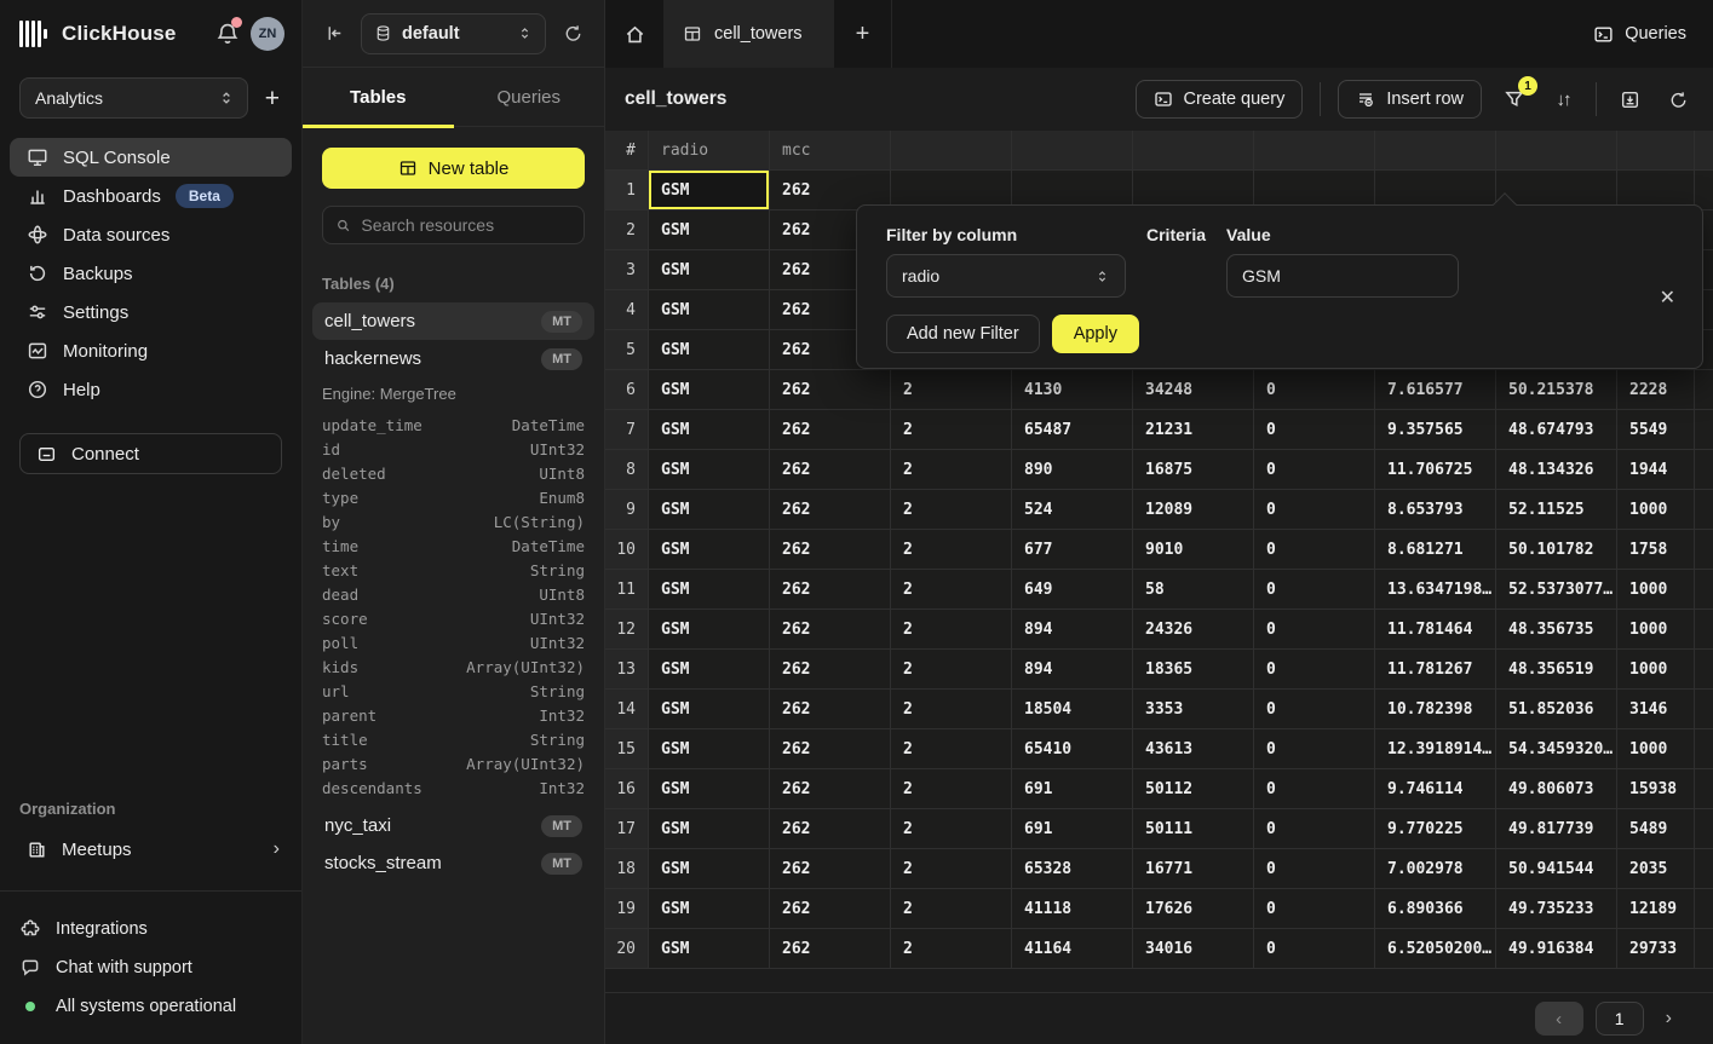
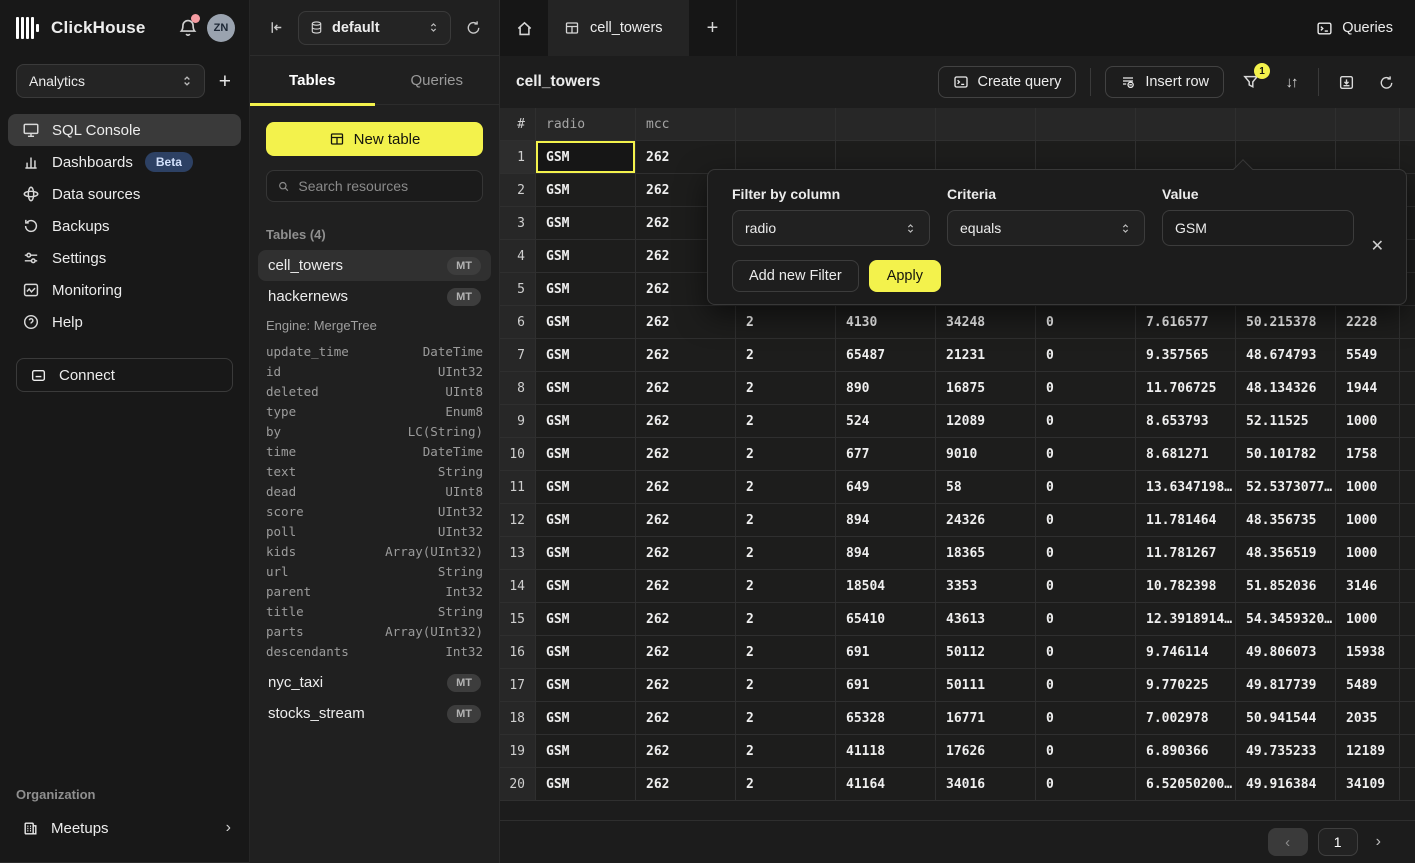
  ClickHouse
  ZN
  Analytics
  +
  SQL Console
  Dashboards
  Beta
  Data sources
  Backups
  Settings
  Monitoring
  Help
  Connect
  Organization
  Meetups
  ›
- Integrations
- Chat with support
- All systems operational
  default
  Tables
  Queries
  New table
  Search resources
  Tables (4)
  cell_towers
  MT
  hackernews
  MT
  Engine: MergeTree
  update_time
  DateTime
  id
  UInt32
  deleted
  UInt8
  type
  Enum8
  by
  LC(String)
  time
  DateTime
  text
  String
  dead
  UInt8
  score
  UInt32
  poll
  UInt32
  kids
  Array(UInt32)
  url
  String
  parent
  Int32
  title
  String
  parts
  Array(UInt32)
  descendants
  Int32
  nyc_taxi
  MT
  stocks_stream
  MT
  cell_towers
  +
  Queries
  cell_towers
  Create query
  Insert row
  1
  ↓↑
  #
  radio
  mcc
  1
  GSM
  262
  2
  GSM
  262
  3
  GSM
  262
  4
  GSM
  262
  5
  GSM
  262
  6
  GSM
  262
  2
  4130
  34248
  0
  7.616577
  50.215378
  2228
  7
  GSM
  262
  2
  65487
  21231
  0
  9.357565
  48.674793
  5549
  8
  GSM
  262
  2
  890
  16875
  0
  11.706725
  48.134326
  1944
  9
  GSM
  262
  2
  524
  12089
  0
  8.653793
  52.11525
  1000
  10
  GSM
  262
  2
  677
  9010
  0
  8.681271
  50.101782
  1758
  11
  GSM
  262
  2
  649
  58
  0
  13.6347198…
  52.5373077…
  1000
  12
  GSM
  262
  2
  894
  24326
  0
  11.781464
  48.356735
  1000
  13
  GSM
  262
  2
  894
  18365
  0
  11.781267
  48.356519
  1000
  14
  GSM
  262
  2
  18504
  3353
  0
  10.782398
  51.852036
  3146
  15
  GSM
  262
  2
  65410
  43613
  0
  12.3918914…
  54.3459320…
  1000
  16
  GSM
  262
  2
  691
  50112
  0
  9.746114
  49.806073
  15938
  17
  GSM
  262
  2
  691
  50111
  0
  9.770225
  49.817739
  5489
  18
  GSM
  262
  2
  65328
  16771
  0
  7.002978
  50.941544
  2035
  19
  GSM
  262
  2
  41118
  17626
  0
  6.890366
  49.735233
  12189
  20
  GSM
  262
  2
  41164
  34016
  0
  6.52050200…
  49.916384
- 29733
+ 34109
  Filter by column
  radio
  Criteria
+ equals
  Value
  GSM
  Add new Filter
  Apply
  ✕
  ‹
  1
  ›
